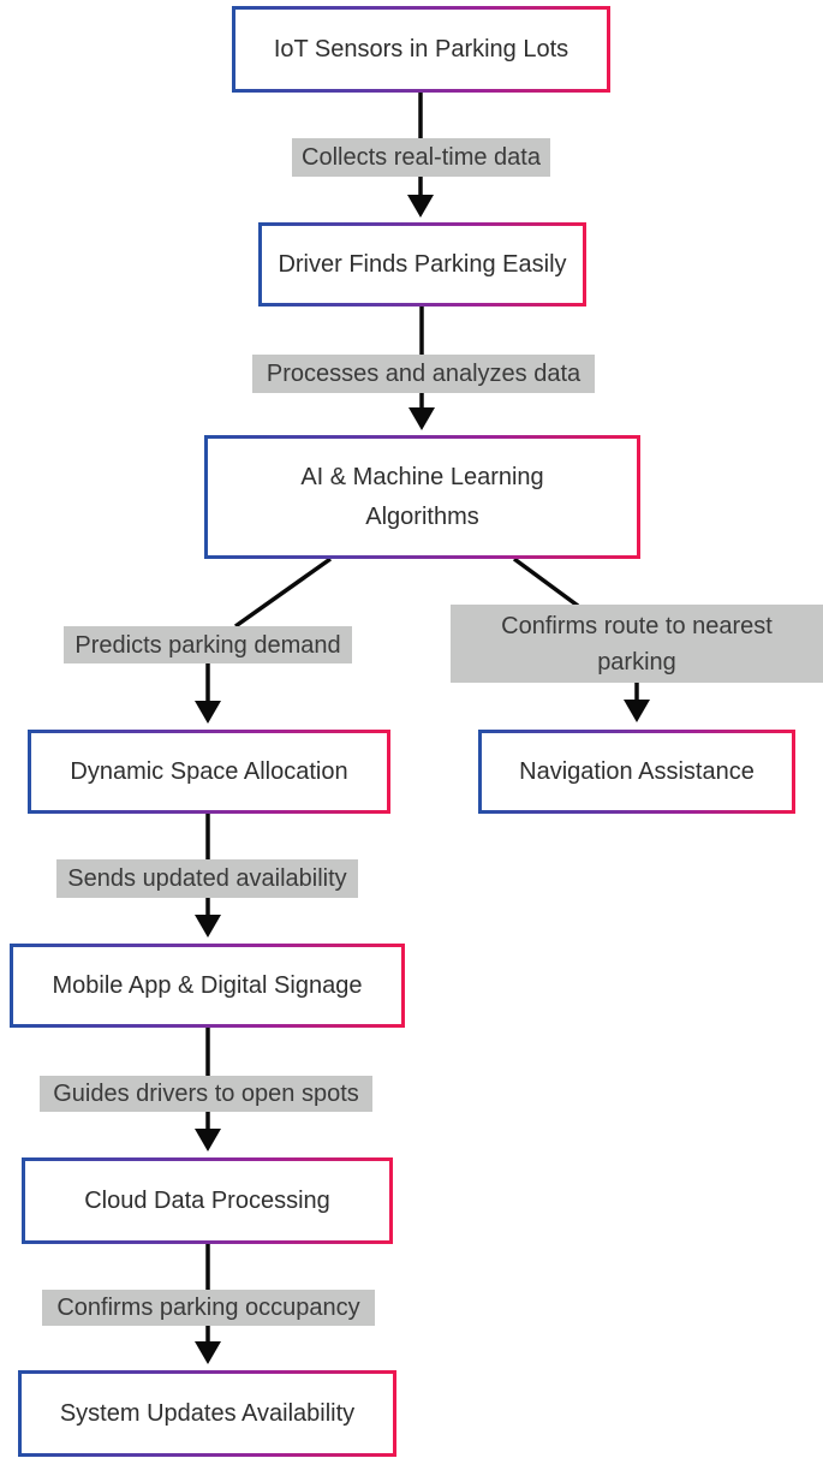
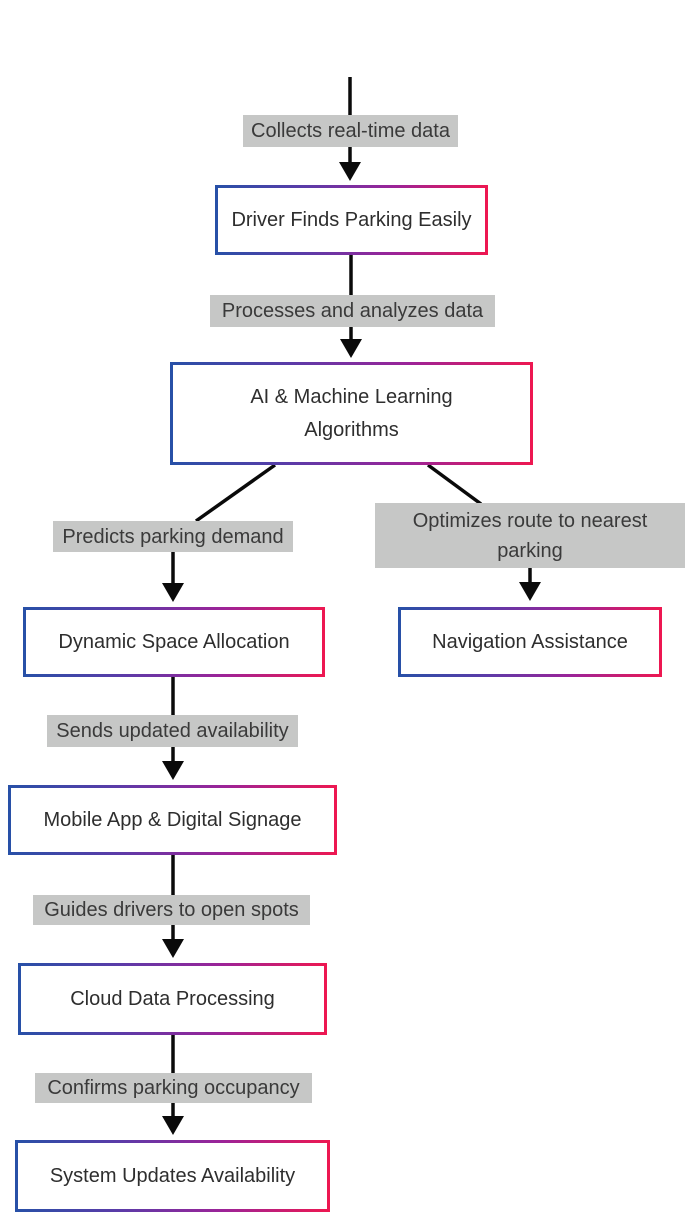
- IoT Sensors in Parking Lots
  Driver Finds Parking Easily
  AI & Machine Learning Algorithms
  Dynamic Space Allocation
  Navigation Assistance
  Mobile App & Digital Signage
  Cloud Data Processing
  System Updates Availability
  Collects real-time data
  Processes and analyzes data
  Predicts parking demand
- Confirms route to nearest parking
+ Optimizes route to nearest parking
  Sends updated availability
  Guides drivers to open spots
  Confirms parking occupancy
